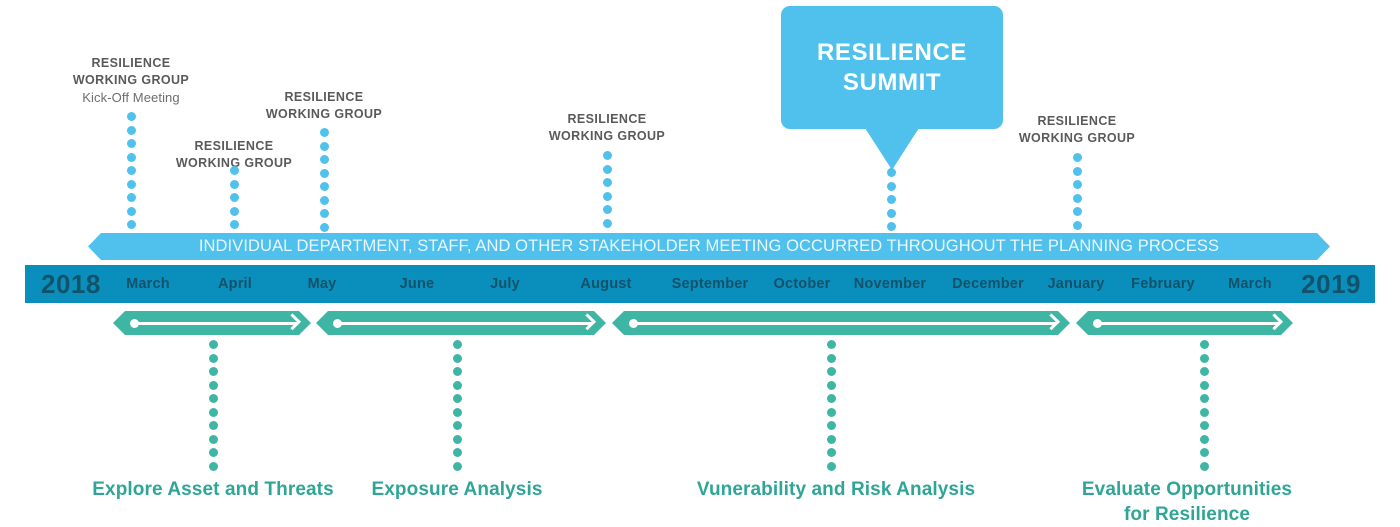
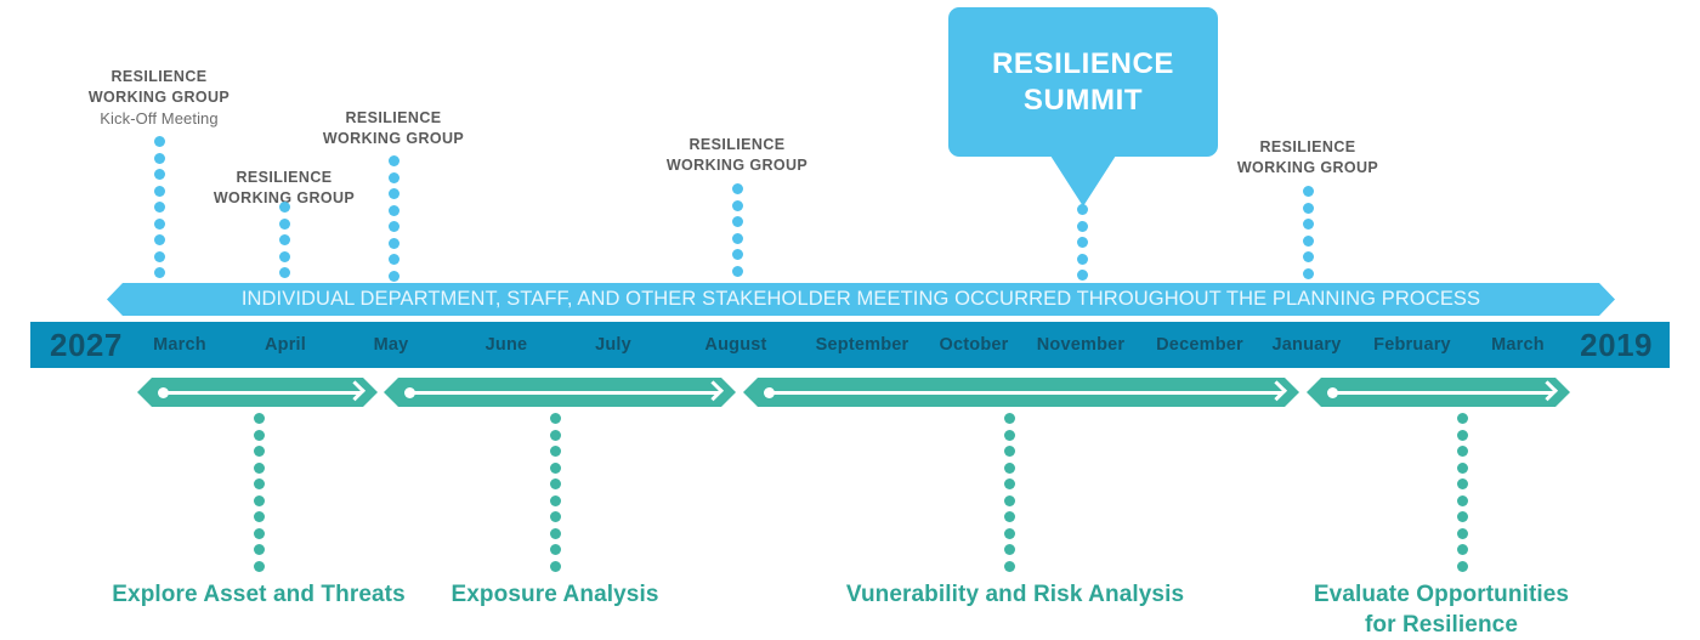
  RESILIENCE
  WORKING GROUP
  Kick-Off Meeting
  RESILIENCE
  WORKING GROUP
  RESILIENCE
  WORKING GROUP
  RESILIENCE
  WORKING GROUP
  RESILIENCE
  WORKING GROUP
  RESILIENCE
  SUMMIT
  INDIVIDUAL DEPARTMENT, STAFF, AND OTHER STAKEHOLDER MEETING OCCURRED THROUGHOUT THE PLANNING PROCESS
- 2018
+ 2027
  2019
  March
  April
  May
  June
  July
  August
  September
  October
  November
  December
  January
  February
  March
  Explore Asset and Threats
  Exposure Analysis
  Vunerability and Risk Analysis
  Evaluate Opportunities
  for Resilience
